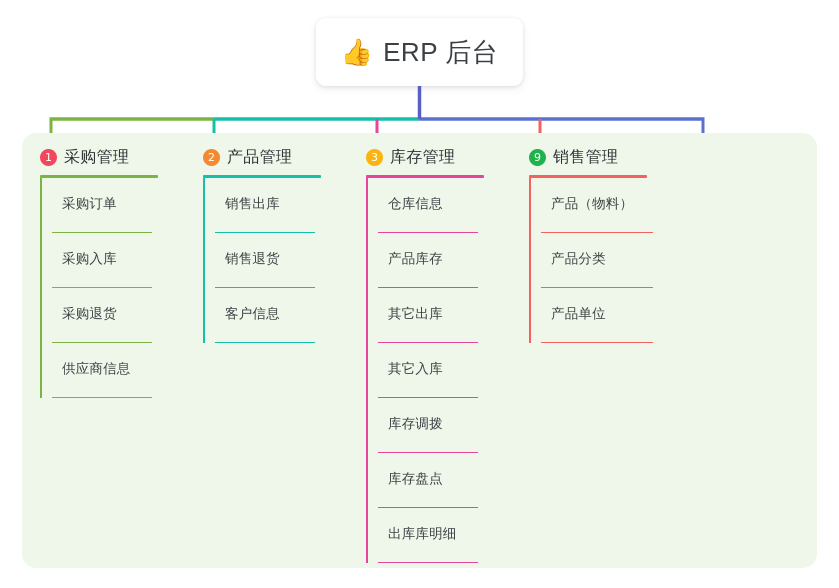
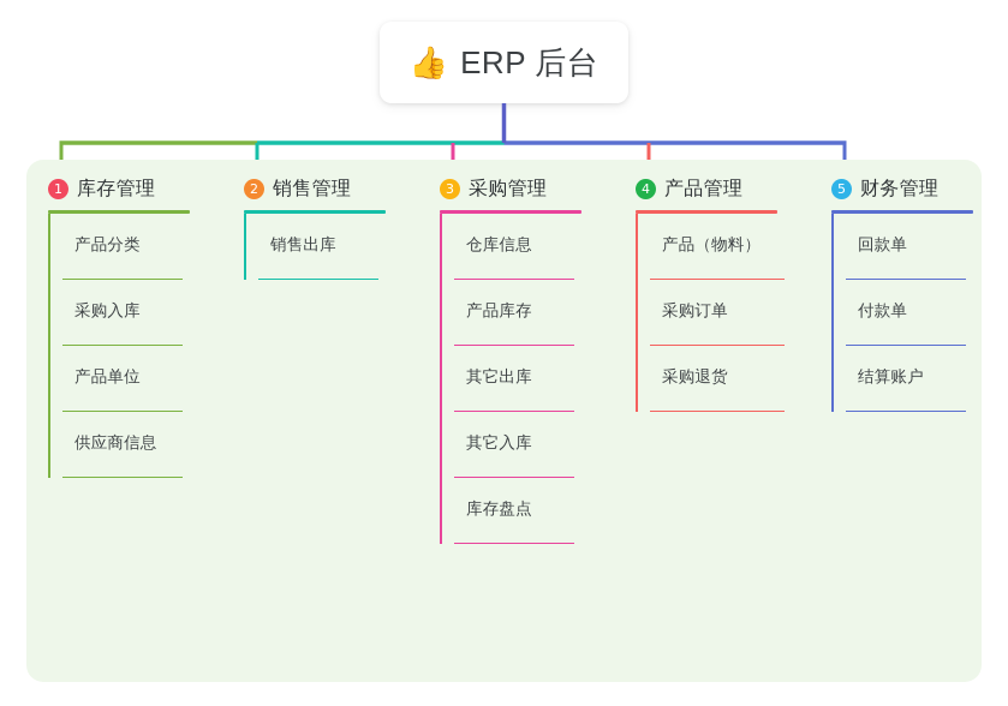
  👍
  ERP 后台
  1
- 采购管理
+ 库存管理
- 采购订单
+ 产品分类
  采购入库
- 采购退货
+ 产品单位
  供应商信息
  2
- 产品管理
+ 销售管理
  销售出库
- 销售退货
- 客户信息
  3
- 库存管理
+ 采购管理
  仓库信息
  产品库存
  其它出库
  其它入库
- 库存调拨
  库存盘点
- 出库库明细
- 9
+ 4
- 销售管理
+ 产品管理
  产品（物料）
- 产品分类
+ 采购订单
- 产品单位
+ 采购退货
+ 5
+ 财务管理
+ 回款单
+ 付款单
+ 结算账户
